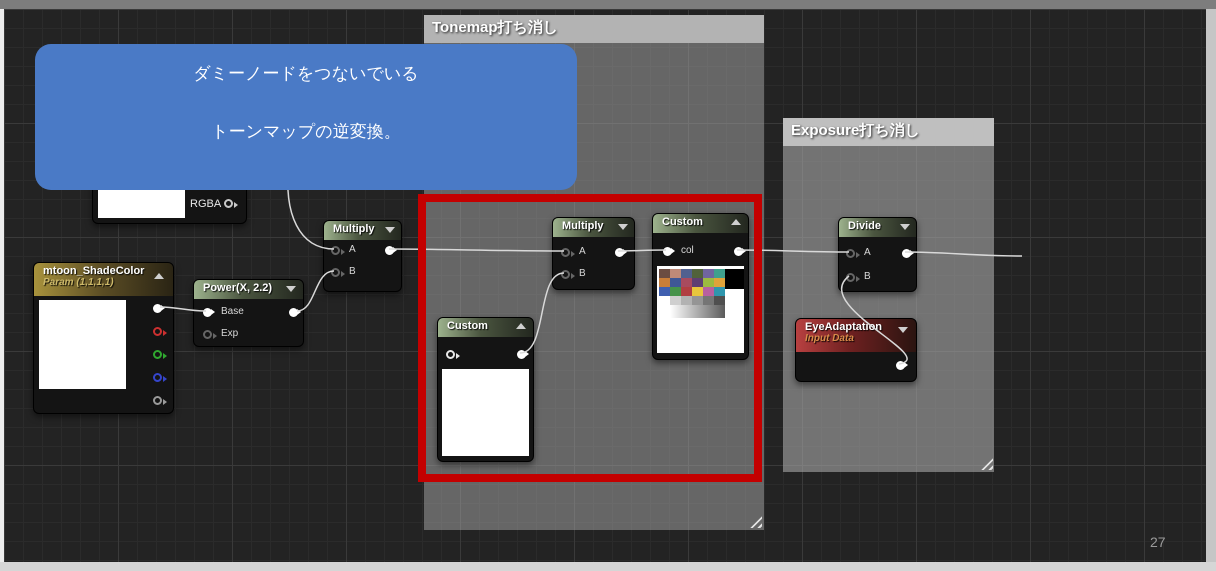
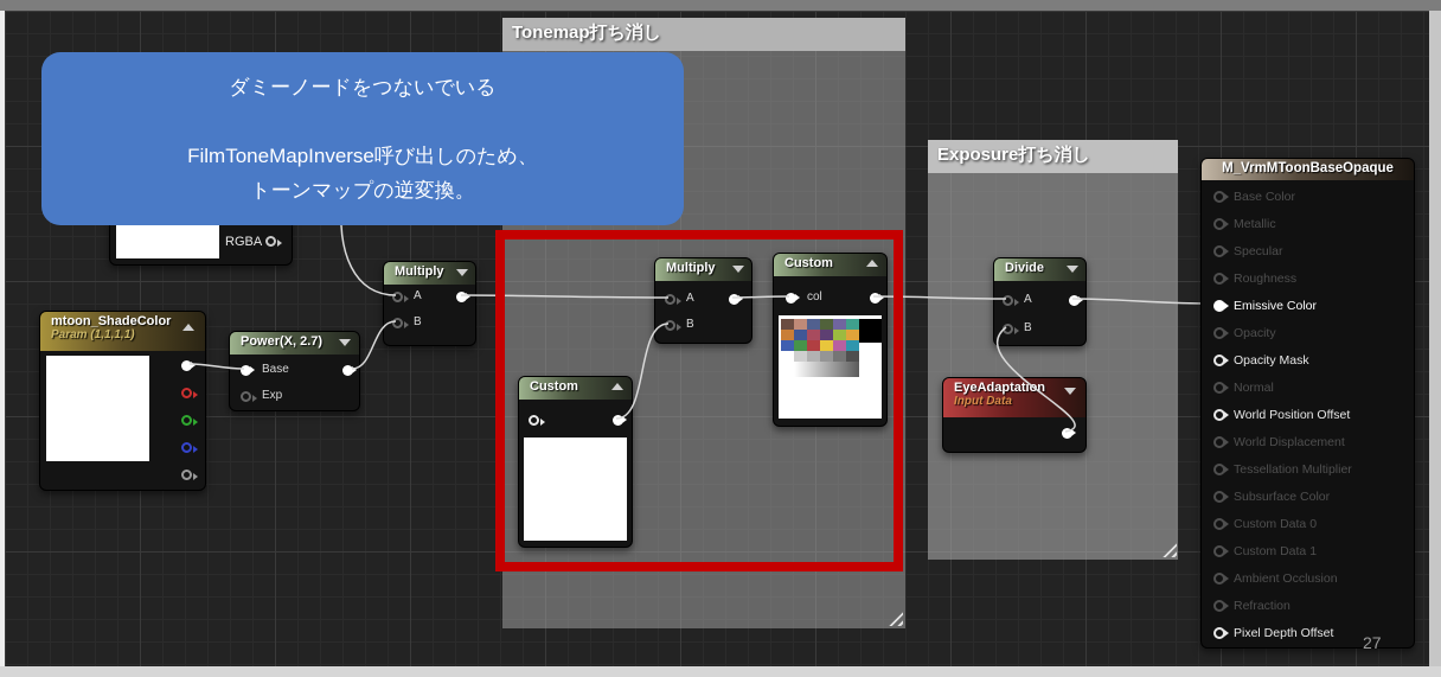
  Tonemap打ち消し
  Exposure打ち消し
  RGBA
  mtoon_ShadeColor
  Param (1,1,1,1)
- Power(X, 2.2)
+ Power(X, 2.7)
  Base
  Exp
  Multiply
  A
  B
  Multiply
  A
  B
  Custom
  col
  Custom
  Divide
  A
  B
  EyeAdaptatin
  Input Data
+ M_VrmMToonBaseOpaque
+ Base Color
+ Metallic
+ Specular
+ Roughness
+ Emissive Color
+ Opacity
+ Opacity Mask
+ Normal
+ World Position Offset
+ World Displacement
+ Tessellation Multiplier
+ Subsurface Color
+ Custom Data 0
+ Custom Data 1
+ Ambient Occlusion
+ Refraction
+ Pixel Depth Offset
  27
  ダミーノードをつないでいる
+ FilmToneMapInverse呼び出しのため、
  トーンマップの逆変換。
